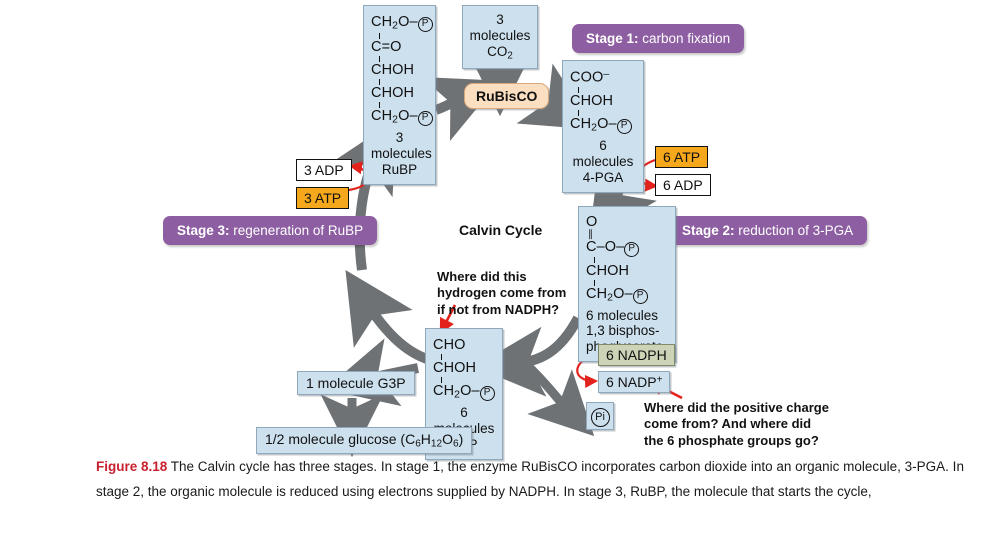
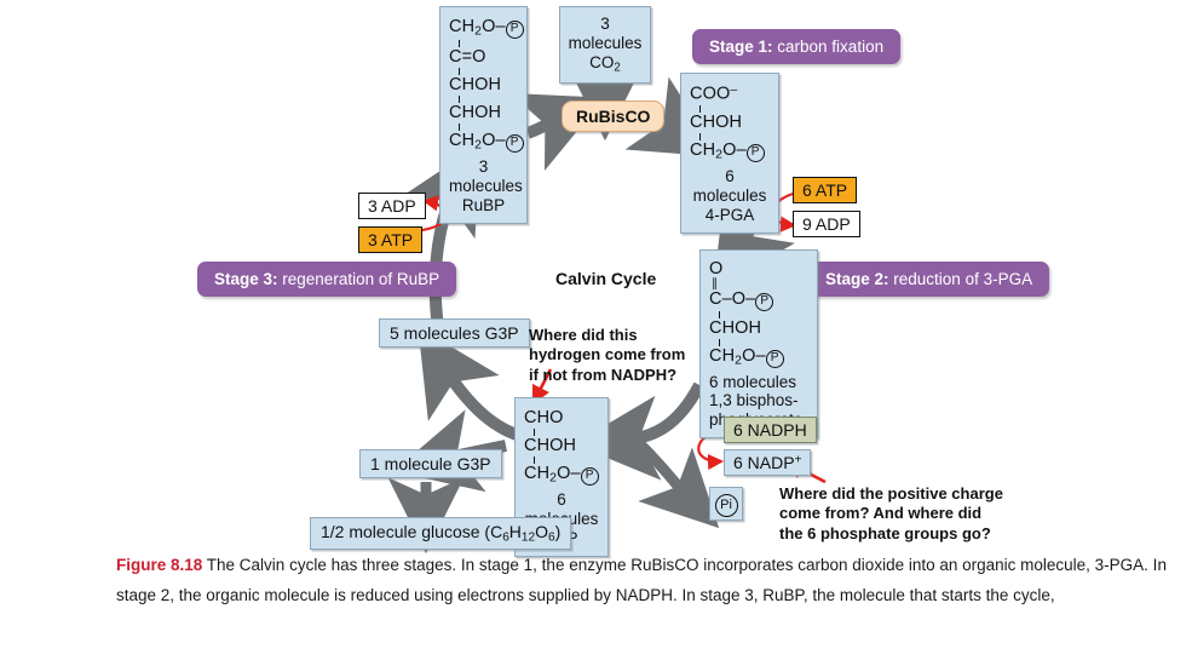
  3 molecules
  CO2
  RuBisCO
  Stage 1: carbon fixation
  CH2O– P
  C=O
  CHOH
  CHOH
  CH2O– P
  3 molecules
  RuBP
  COO–
  CHOH
  CH2O– P
  6 molecules
  4-PGA
  6 ATP
- 6 ADP
+ 9 ADP
  Stage 2: reduction of 3-PGA
  O
  ∥
  C–O– P
  CHOH
  CH2O– P
  6 molecules
  1,3 bisphos-
  CHO
  CHOH
  CH2O– P
  6 NADPH
  6 NADP+
  Pi
  3 ADP
  3 ATP
  Stage 3: regeneration of RuBP
+ 5 molecules G3P
  1 molecule G3P
  1/2 molecule glucose (C6H12O6)
  Calvin Cycle
  Where did this
  hydrogen come from
  if not from NADPH?
  Where did the positive charge
  come from? And where did
  the 6 phosphate groups go?
  Figure 8.18 The Calvin cycle has three stages. In stage 1, the enzyme RuBisCO incorporates carbon dioxide into an organic molecule, 3-PGA. In stage 2, the organic molecule is reduced using electrons supplied by NADPH. In stage 3, RuBP, the molecule that starts the cycle,
